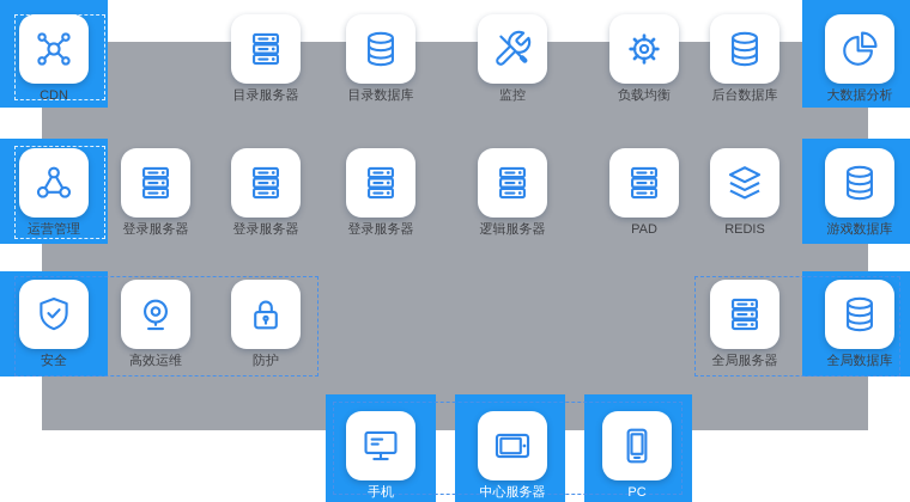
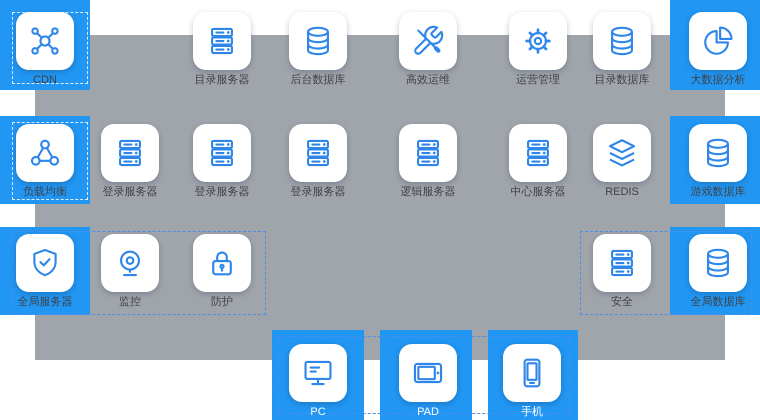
  CDN
  目录服务器
- 目录数据库
+ 后台数据库
- 监控
+ 高效运维
- 负载均衡
+ 运营管理
- 后台数据库
+ 目录数据库
  大数据分析
- 运营管理
+ 负载均衡
  登录服务器
  登录服务器
  登录服务器
  逻辑服务器
- PAD
+ 中心服务器
  REDIS
  游戏数据库
- 安全
+ 全局服务器
- 高效运维
+ 监控
  防护
- 全局服务器
+ 安全
  全局数据库
- 手机
+ PC
- 中心服务器
+ PAD
- PC
+ 手机
